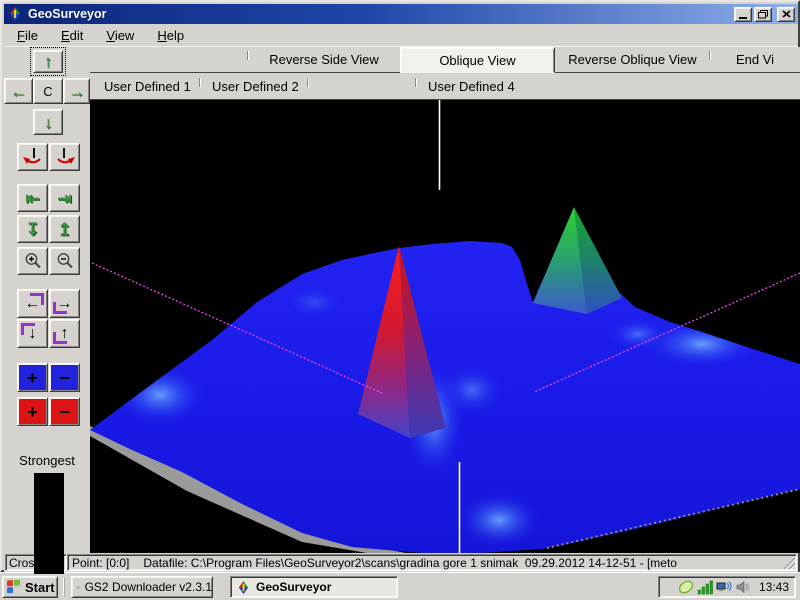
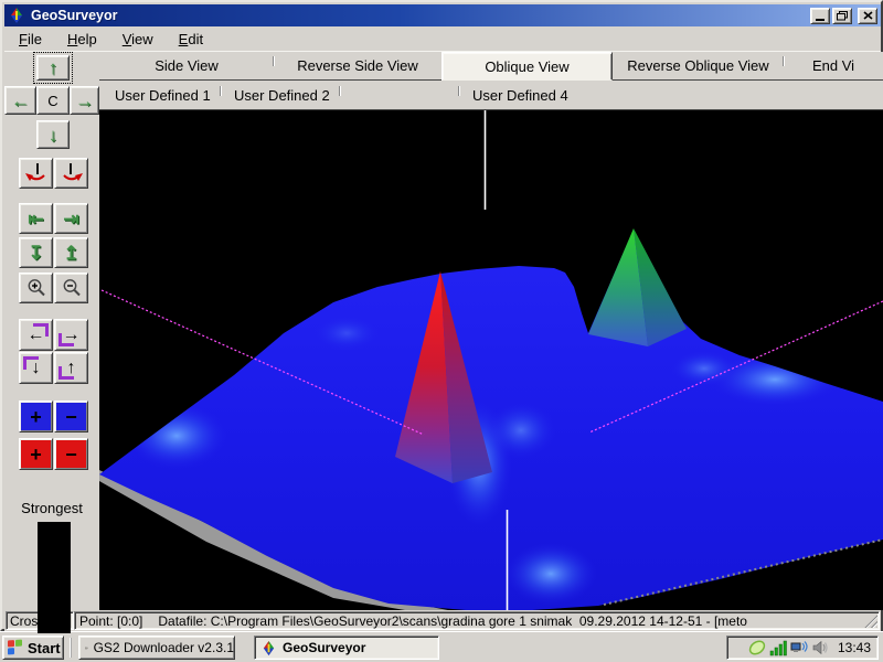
  GeoSurveyor
  File
- Edit
+ Help
  View
- Help
+ Edit
  ↑
  ←
  C
  →
  ↓
  ⇤
  ⇥
  ↧
  ↥
  ←
  →
  ↓
  ↑
  +
  −
  +
  −
  Strongest
+ Side View
  Reverse Side View
  Oblique View
  Reverse Oblique View
  End Vi
  User Defined 1
  User Defined 2
  User Defined 4
  Cros
  Point: [0:0]
  Datafile: C:\Program Files\GeoSurveyor2\scans\gradina gore 1 snimak 09.29.2012 14-12-51 - [meto
  Start
  GS2 Downloader v2.3.1
  GeoSurveyor
  13:43
